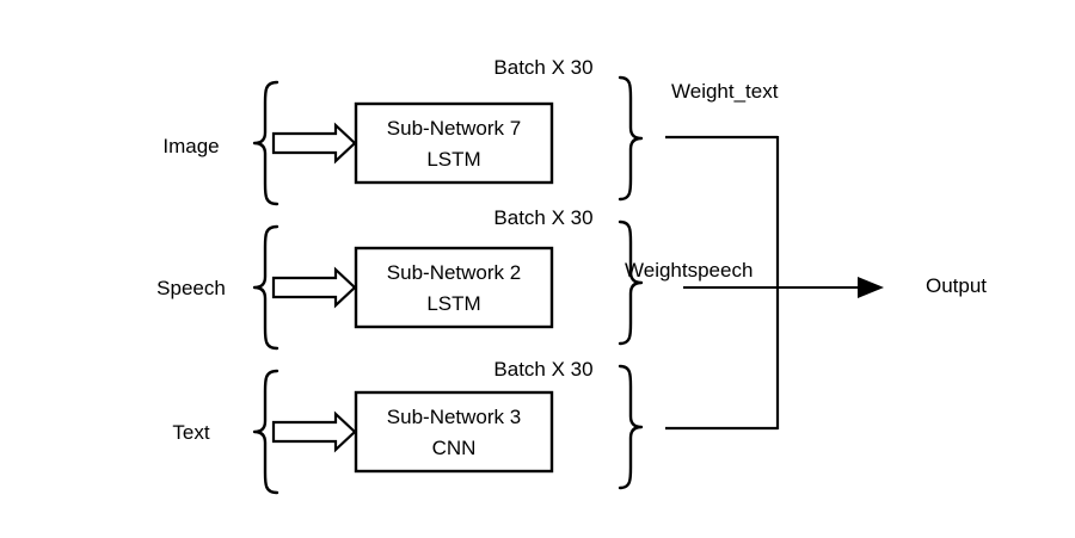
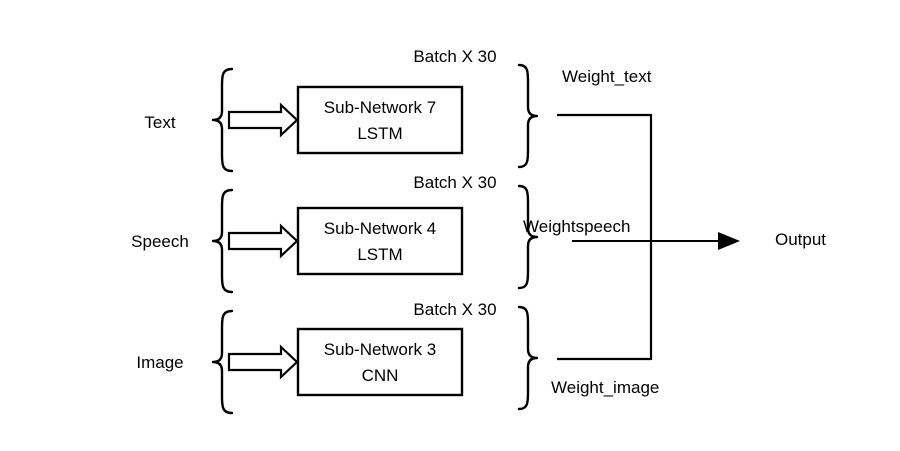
  Batch X 30
  Batch X 30
  Batch X 30
- Image
+ Text
  Speech
- Text
+ Image
  Sub-Network 7
  LSTM
- Sub-Network 2
+ Sub-Network 4
  LSTM
  Sub-Network 3
  CNN
  Weight_text
  Weightspeech
+ Weight_image
  Output
